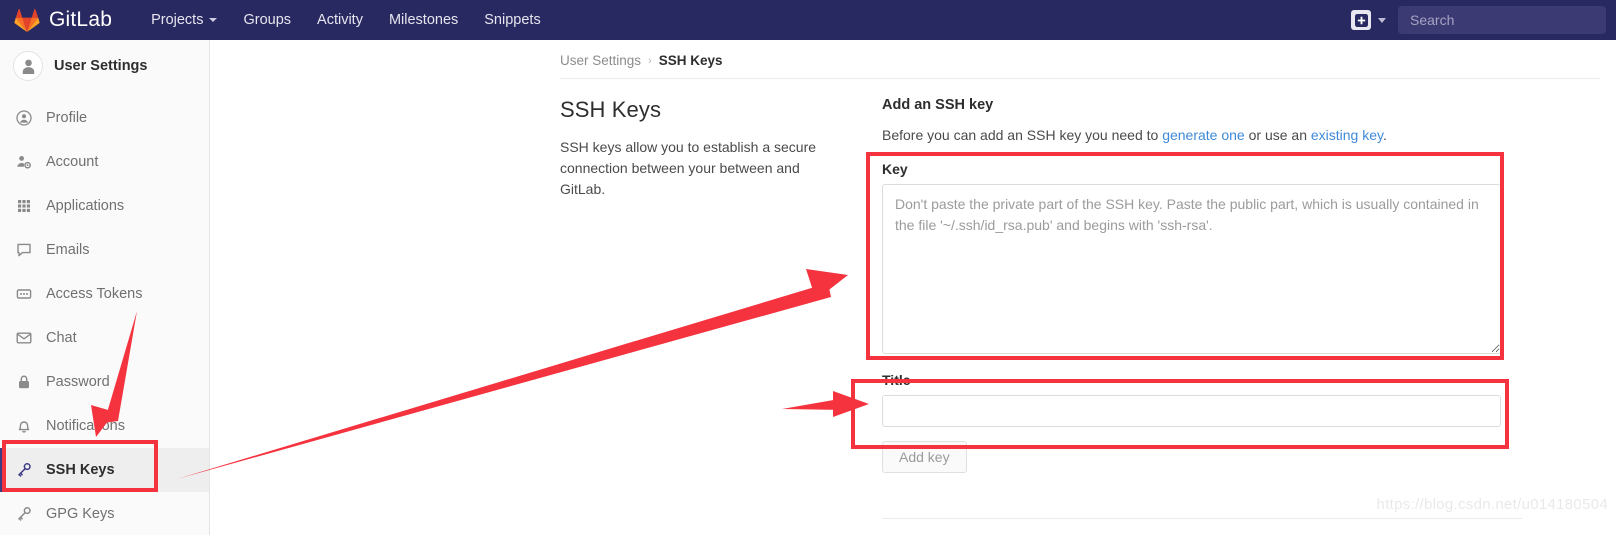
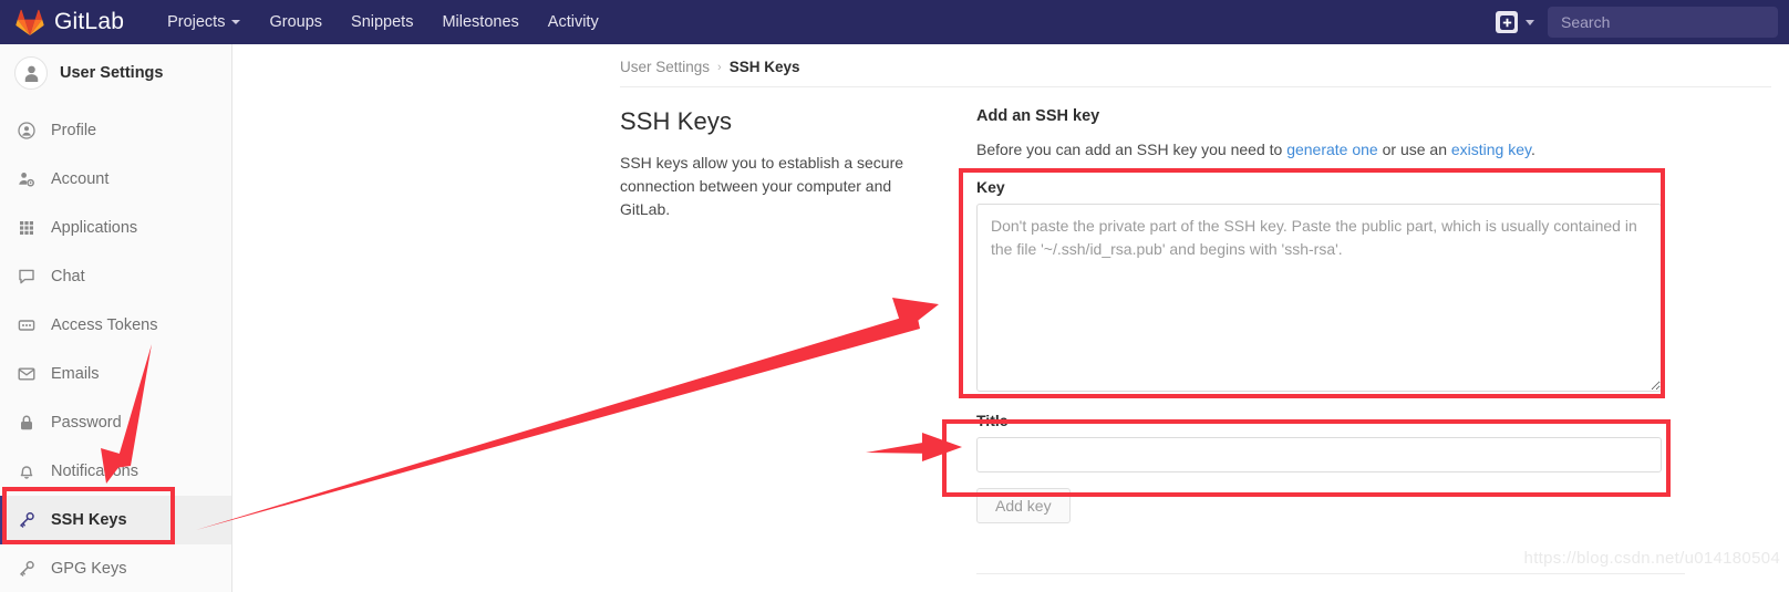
  GitLab
  Projects
  Groups
- Activity
+ Snippets
  Milestones
- Snippets
+ Activity
  Search
  User Settings
  Profile
  Account
  Applications
- Emails
+ Chat
  Access Tokens
- Chat
+ Emails
  Password
  Notificaons
  SSH Keys
  GPG Keys
  User Settings
  ›
  SSH Keys
  SSH Keys
- SSH keys allow you to establish a secure connection between your between and GitLab.
+ SSH keys allow you to establish a secure connection between your computer and GitLab.
  Add an SSH key
  Before you can add an SSH key you need to generate one or use an existing key.
  Key
  Title
  Add key
